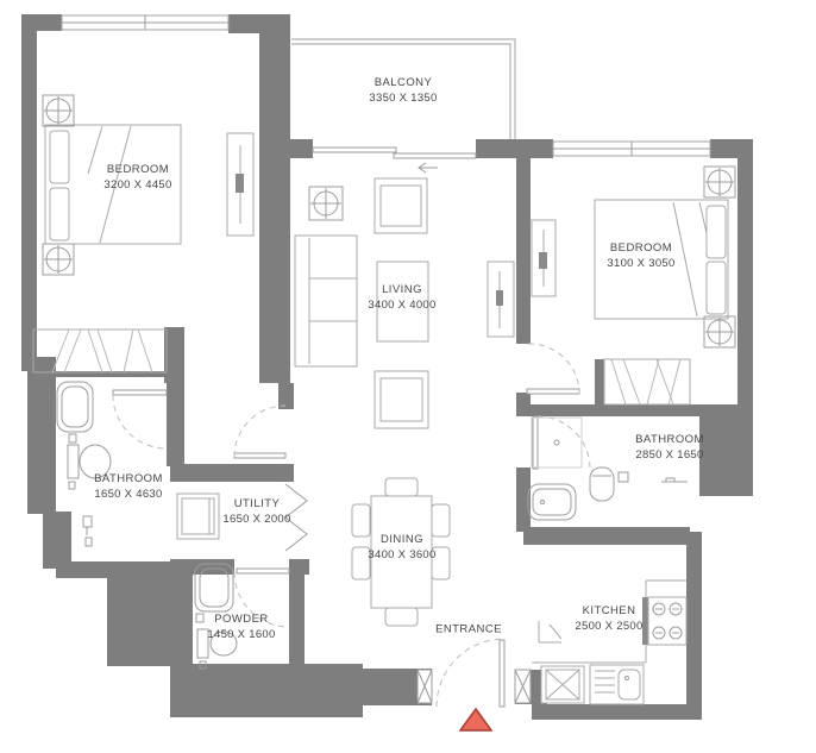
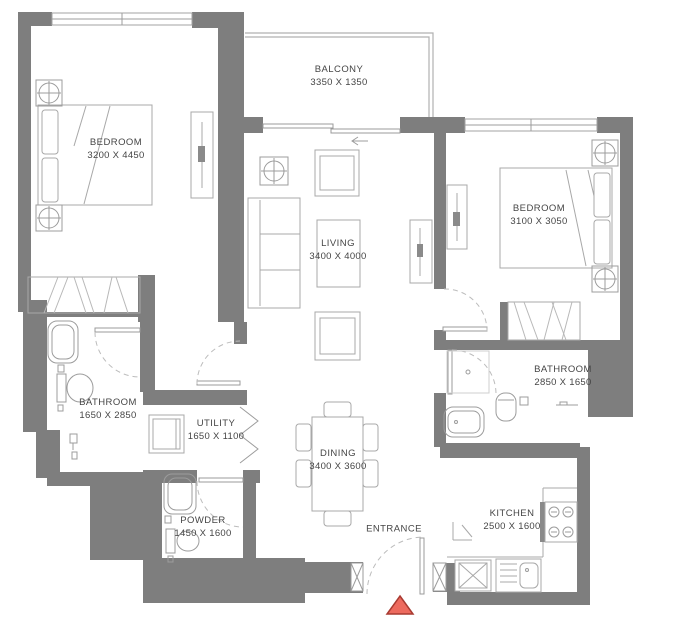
  BEDROOM
  3200 X 4450
  BALCONY
  3350 X 1350
  LIVING
  3400 X 4000
  BEDROOM
  3100 X 3050
  BATHROOM
- 1650 X 4630
+ 1650 X 2850
  UTILITY
- 1650 X 2000
+ 1650 X 1100
  POWDER
  1450 X 1600
  DINING
  3400 X 3600
  KITCHEN
- 2500 X 2500
+ 2500 X 1600
  BATHROOM
  2850 X 1650
  ENTRANCE
